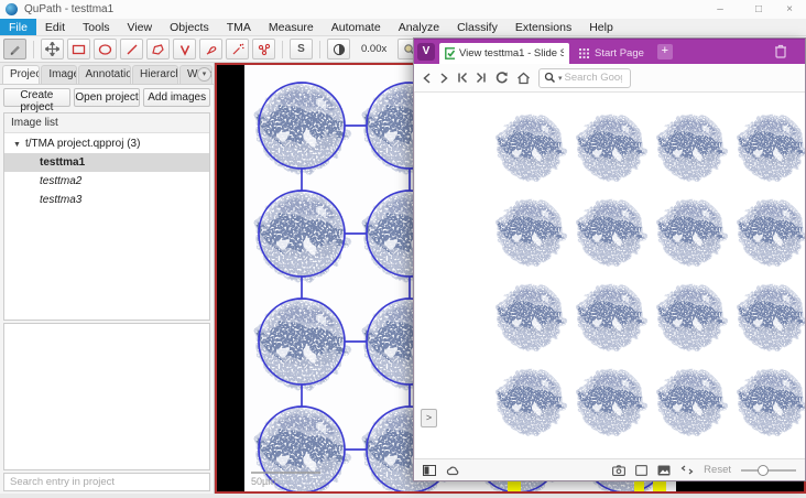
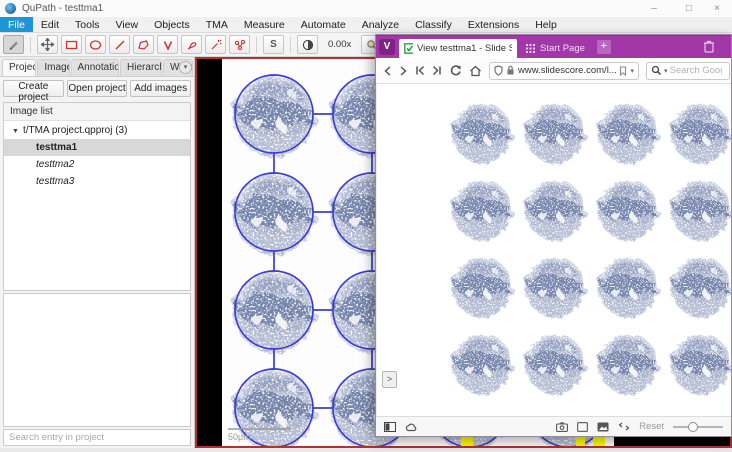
  QuPath - testtma1
  –
  □
  ×
  File
  Edit
  Tools
  View
  Objects
  TMA
  Measure
  Automate
  Analyze
  Classify
  Extensions
  Help
  S
  0.00x
  50µm
  Projec
  Image
  Annotatio
  Hierarc
  Create project
  Open project
  Add images
  Image list
  t/TMA project.qpproj (3)
  testtma1
  testtma2
  testtma3
  Search entry in project
  V
  View testtma1 - Slide S
  Start Page
  +
+ www.slidescore.com/l...
  Search Goo
  >
  Reset
